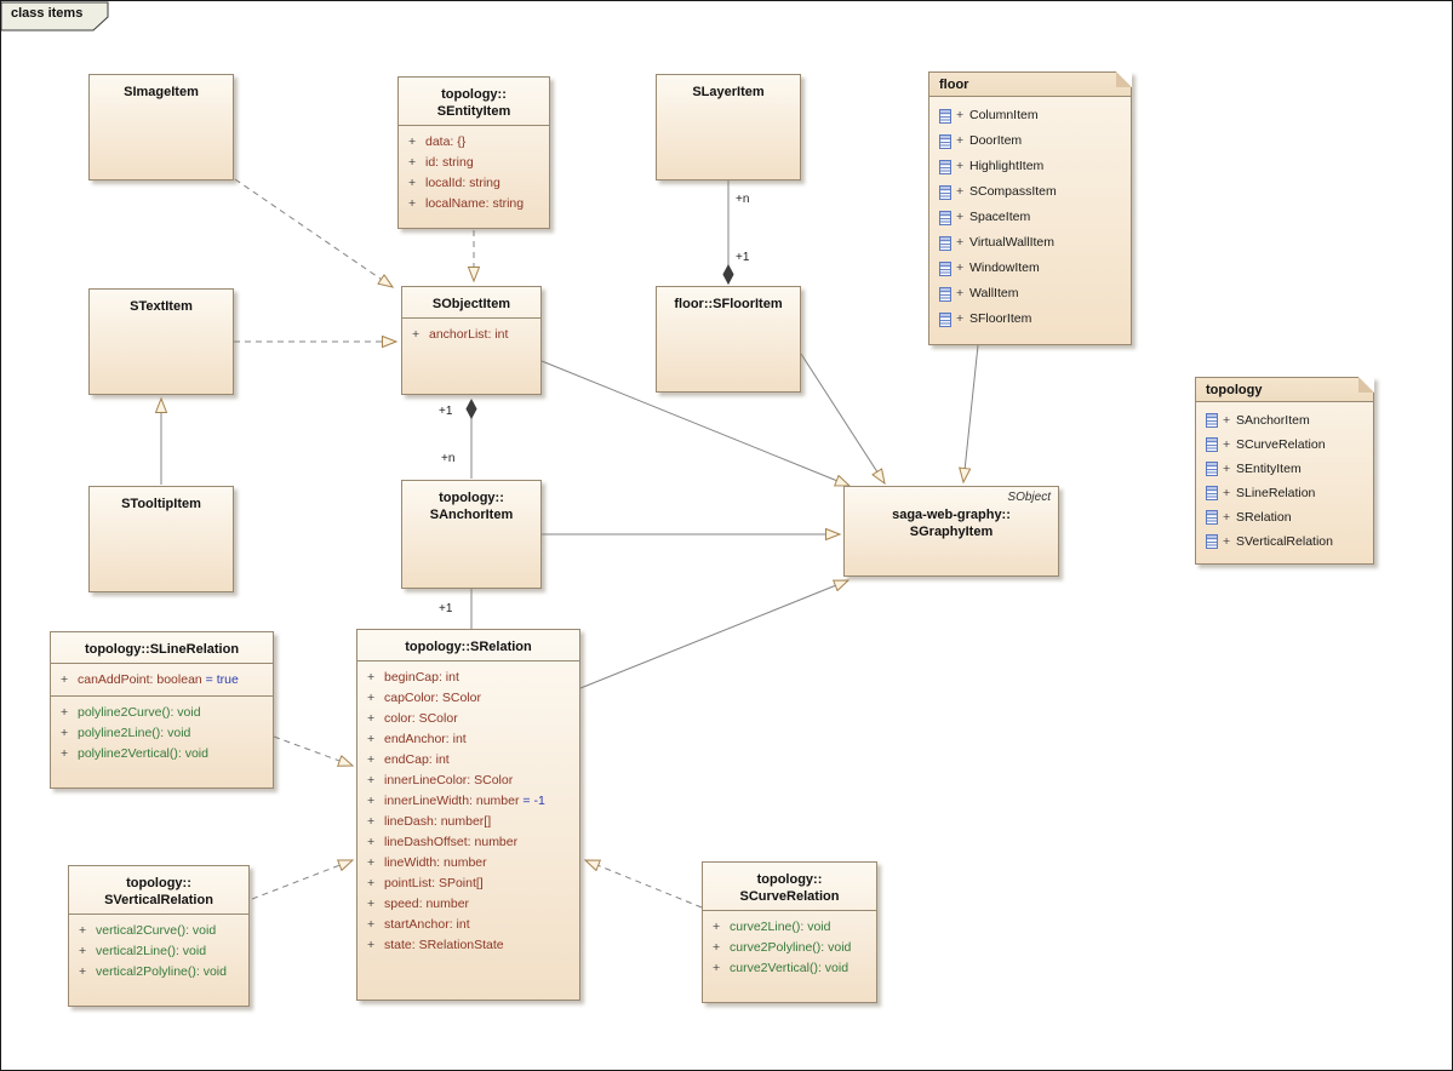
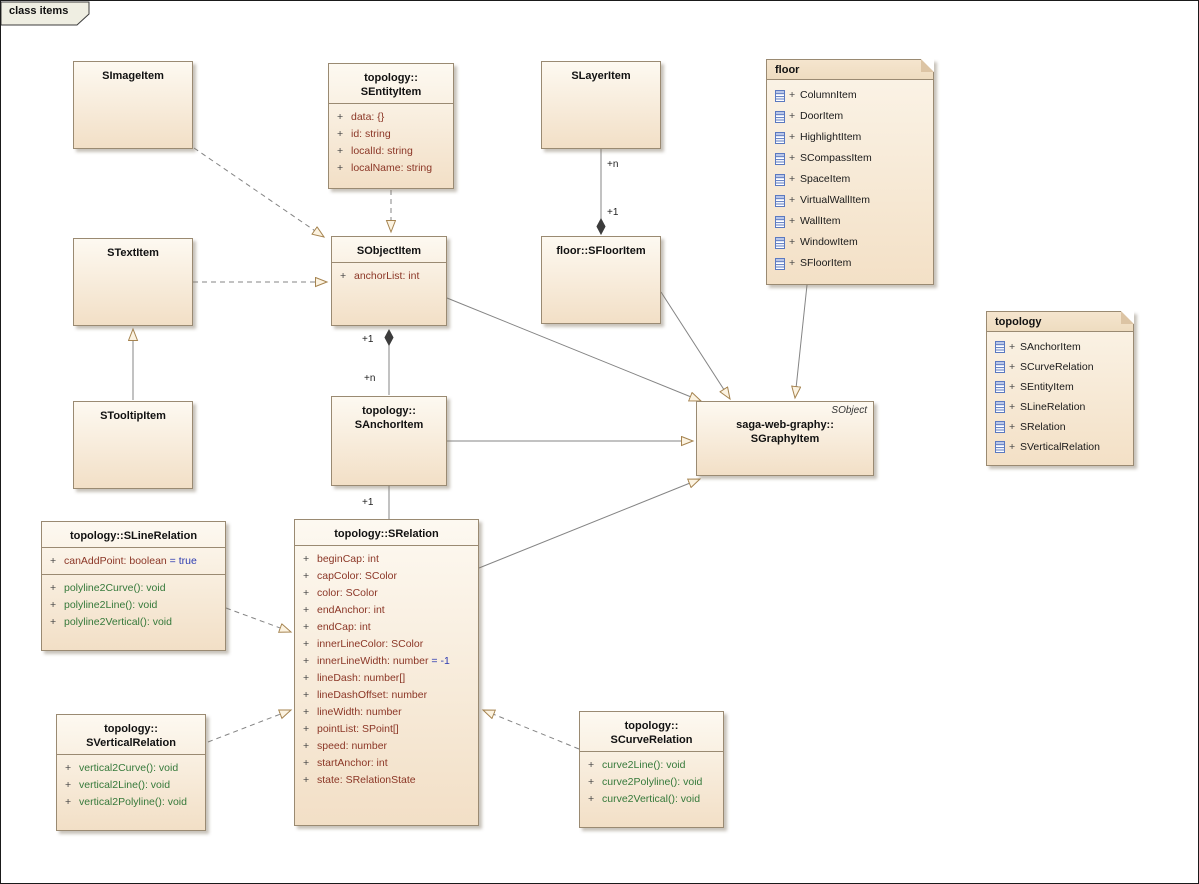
  class items
  +n
  +1
  +1
  +n
  +1
  SImageItem
  topology::
  SEntityItem
  + data: {}
  + id: string
  + localId: string
  + localName: string
  SLayerItem
  floor
  +
  ColumnItem
  +
  DoorItem
  +
  HighlightItem
  +
  SCompassItem
  +
  SpaceItem
  +
  VirtualWallItem
  +
- WindowItem
+ WallItem
  +
- WallItem
+ WindowItem
  +
  SFloorItem
  STextItem
  SObjectItem
  + anchorList: int
  floor::SFloorItem
  STooltipItem
  topology::
  SAnchorItem
  SObject
  saga-web-graphy::
  SGraphyItem
  topology
  +
  SAnchorItem
  +
  SCurveRelation
  +
  SEntityItem
  +
  SLineRelation
  +
  SRelation
  +
  SVerticalRelation
  topology::SLineRelation
  + canAddPoint: boolean = true
  + polyline2Curve(): void
  + polyline2Line(): void
  + polyline2Vertical(): void
  topology::SRelation
  + beginCap: int
  + capColor: SColor
  + color: SColor
  + endAnchor: int
  + endCap: int
  + innerLineColor: SColor
  + innerLineWidth: number = -1
  + lineDash: number[]
  + lineDashOffset: number
  + lineWidth: number
  + pointList: SPoint[]
  + speed: number
  + startAnchor: int
  + state: SRelationState
  topology::
  SVerticalRelation
  + vertical2Curve(): void
  + vertical2Line(): void
  + vertical2Polyline(): void
  topology::
  SCurveRelation
  + curve2Line(): void
  + curve2Polyline(): void
  + curve2Vertical(): void
